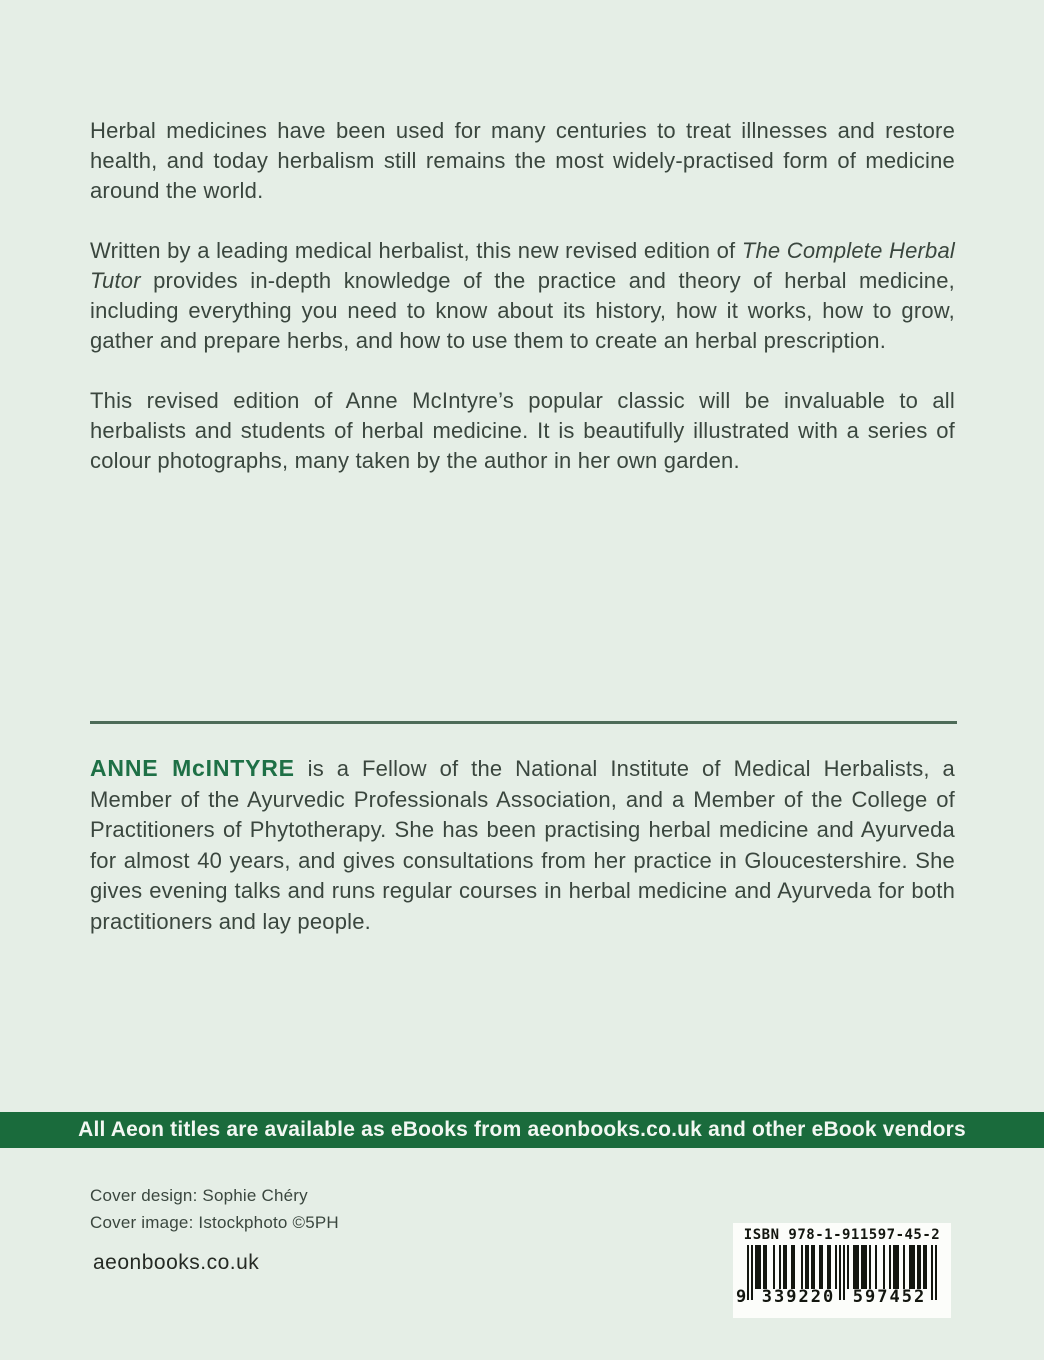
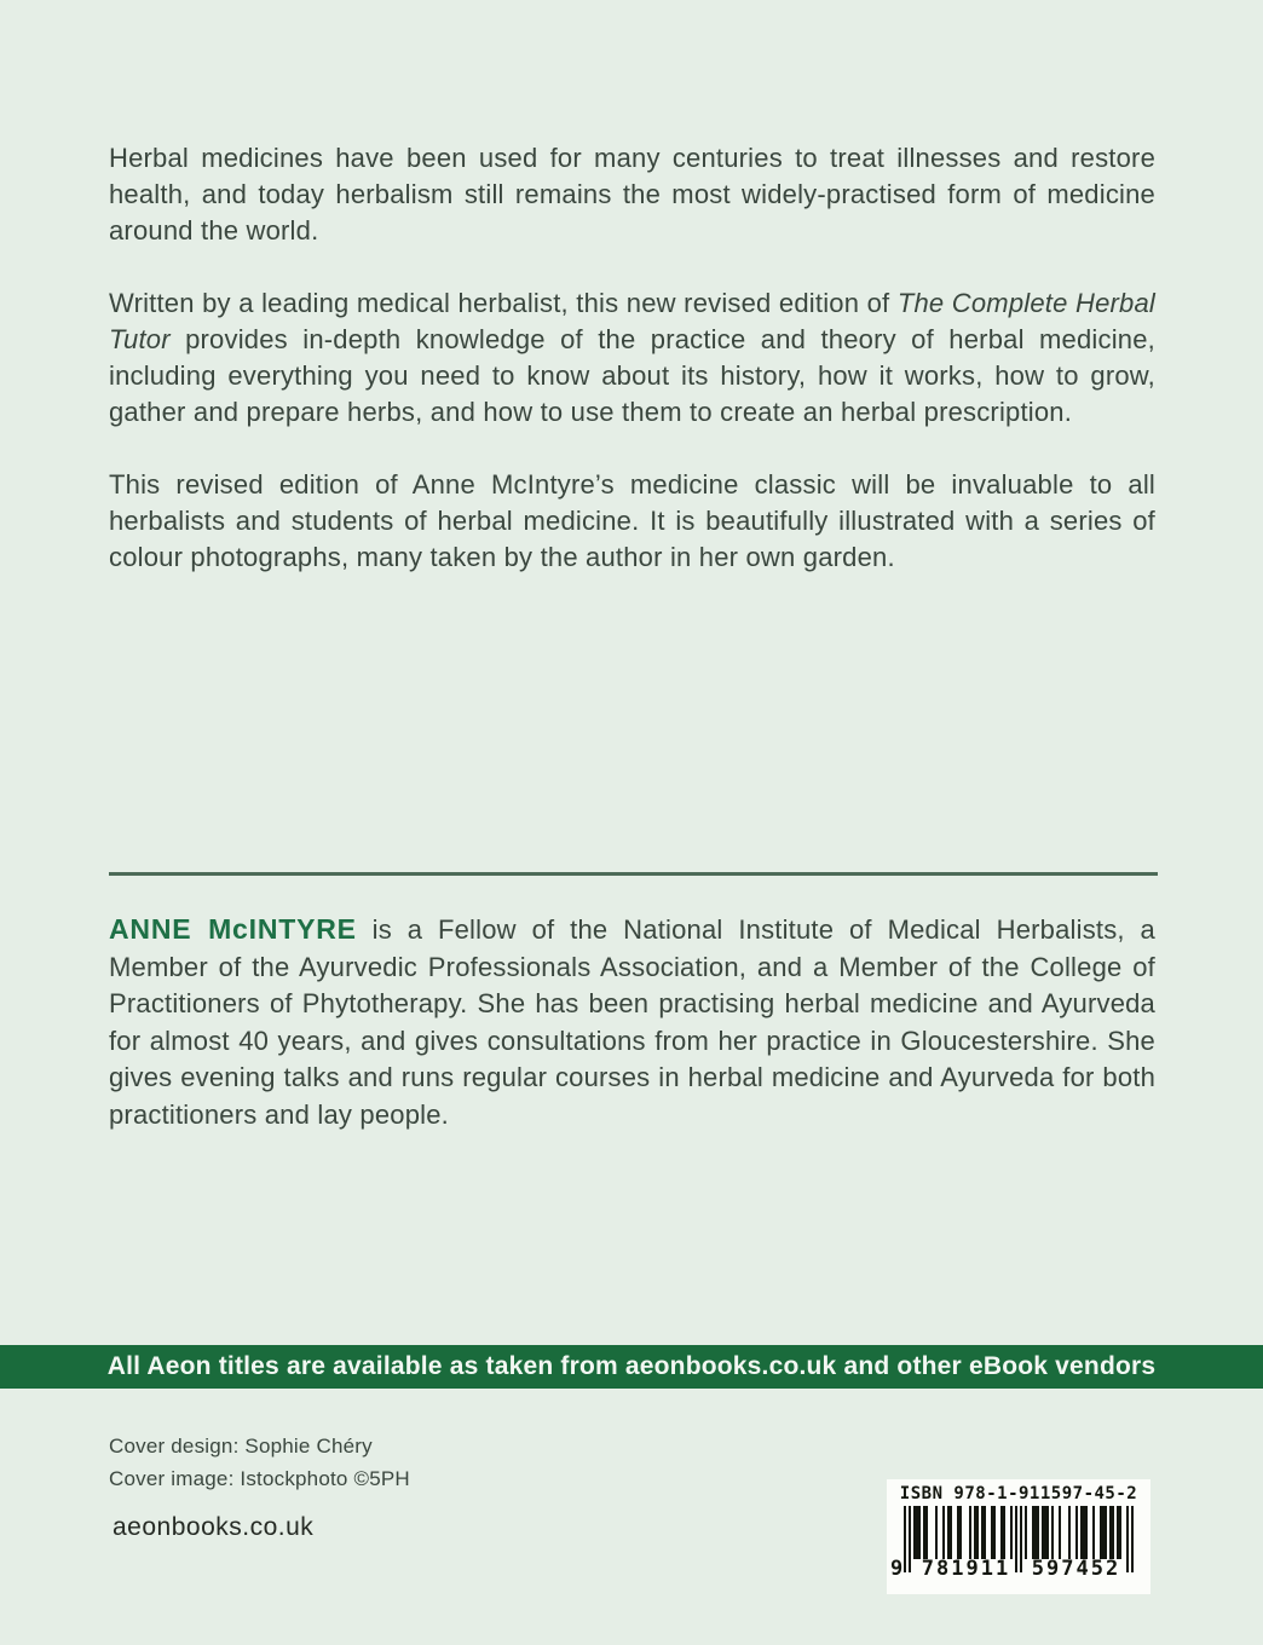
  Herbal medicines have been used for many centuries to treat illnesses and restore health, and today herbalism still remains the most widely-practised form of medicine around the world.
  Written by a leading medical herbalist, this new revised edition of The Complete Herbal Tutor provides in-depth knowledge of the practice and theory of herbal medicine, including everything you need to know about its history, how it works, how to grow, gather and prepare herbs, and how to use them to create an herbal prescription.
- This revised edition of Anne McIntyre’s popular classic will be invaluable to all herbalists and students of herbal medicine. It is beautifully illustrated with a series of colour photographs, many taken by the author in her own garden.
+ This revised edition of Anne McIntyre’s medicine classic will be invaluable to all herbalists and students of herbal medicine. It is beautifully illustrated with a series of colour photographs, many taken by the author in her own garden.
  ANNE McINTYRE is a Fellow of the National Institute of Medical Herbalists, a Member of the Ayurvedic Professionals Association, and a Member of the College of Practitioners of Phytotherapy. She has been practising herbal medicine and Ayurveda for almost 40 years, and gives consultations from her practice in Gloucestershire. She gives evening talks and runs regular courses in herbal medicine and Ayurveda for both practitioners and lay people.
- All Aeon titles are available as eBooks from aeonbooks.co.uk and other eBook vendors
+ All Aeon titles are available as taken from aeonbooks.co.uk and other eBook vendors
  Cover design: Sophie Chéry
  Cover image: Istockphoto ©5PH
  aeonbooks.co.uk
  ISBN 978-1-911597-45-2
  9
- 339220
+ 781911
  597452
